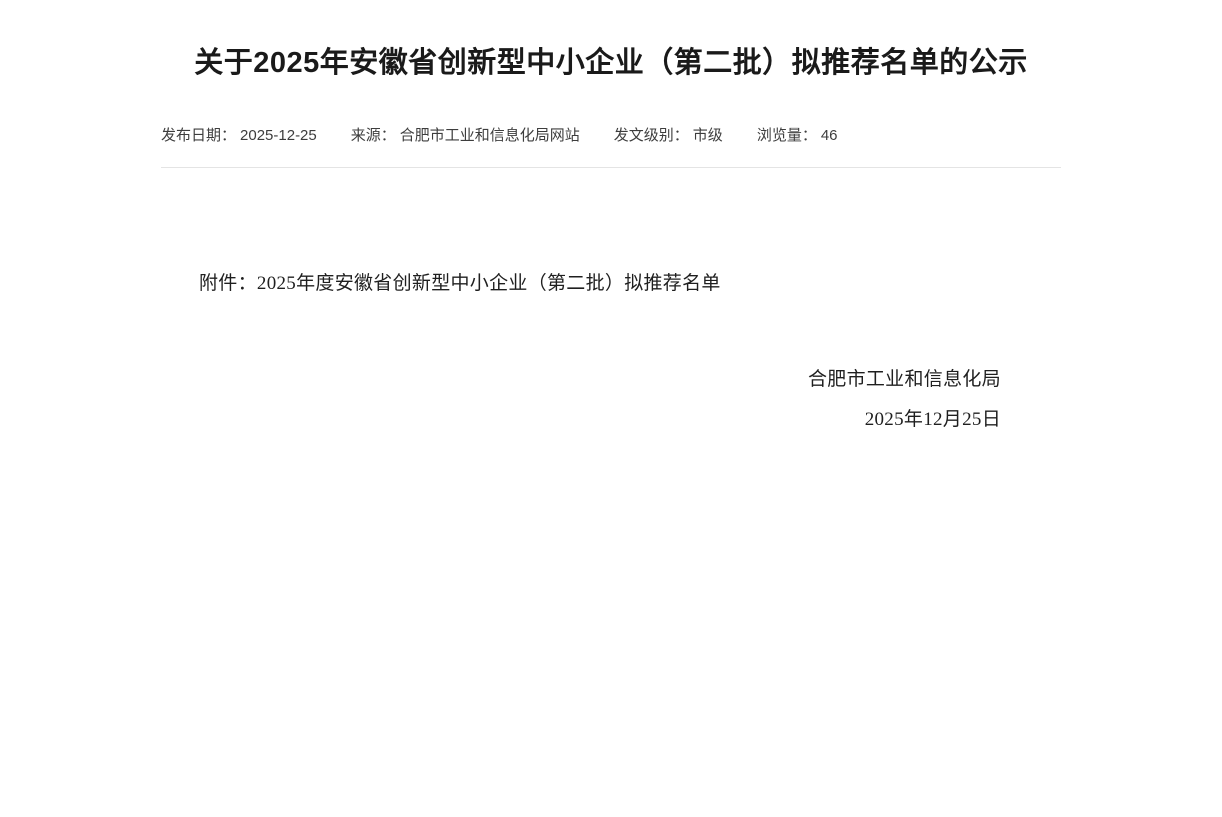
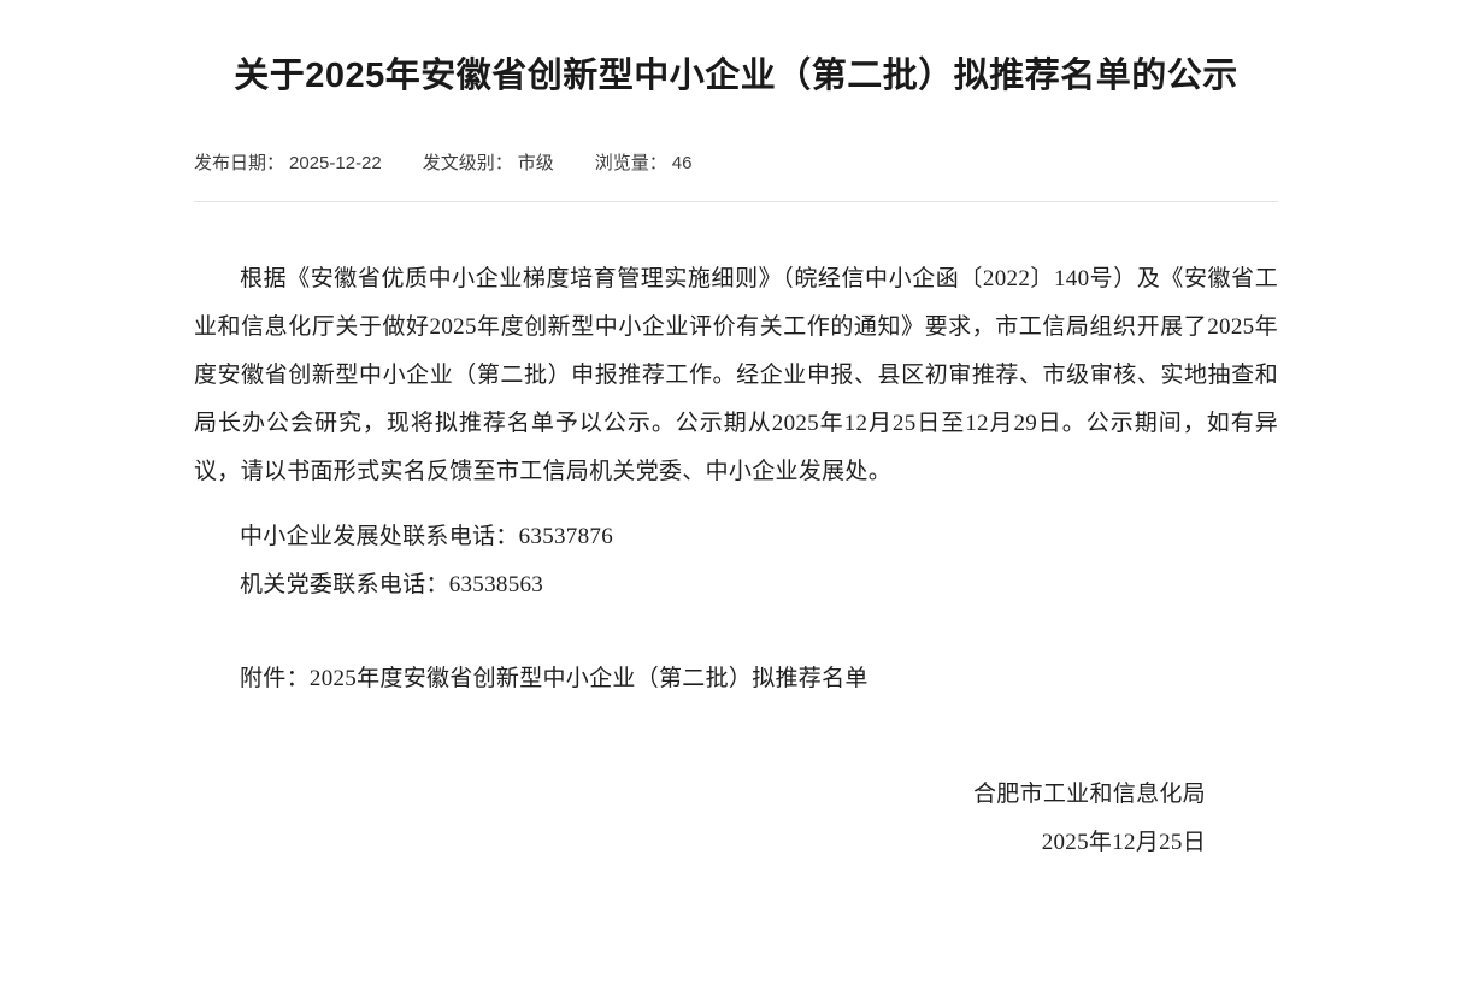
  关于2025年安徽省创新型中小企业（第二批）拟推荐名单的公示
  发布日期：
- 2025-12-25
+ 2025-12-22
- 来源：
- 合肥市工业和信息化局网站
  发文级别：
  市级
  浏览量：
  46
+ 根据《安徽省优质中小企业梯度培育管理实施细则》（皖经信中小企函〔2022〕140号）及《安徽省工业和信息化厅关于做好2025年度创新型中小企业评价有关工作的通知》要求，市工信局组织开展了2025年度安徽省创新型中小企业（第二批）申报推荐工作。经企业申报、县区初审推荐、市级审核、实地抽查和局长办公会研究，现将拟推荐名单予以公示。公示期从2025年12月25日至12月29日。公示期间，如有异议，请以书面形式实名反馈至市工信局机关党委、中小企业发展处。
+ 中小企业发展处联系电话：63537876
+ 机关党委联系电话：63538563
  附件：2025年度安徽省创新型中小企业（第二批）拟推荐名单
  合肥市工业和信息化局
  2025年12月25日
